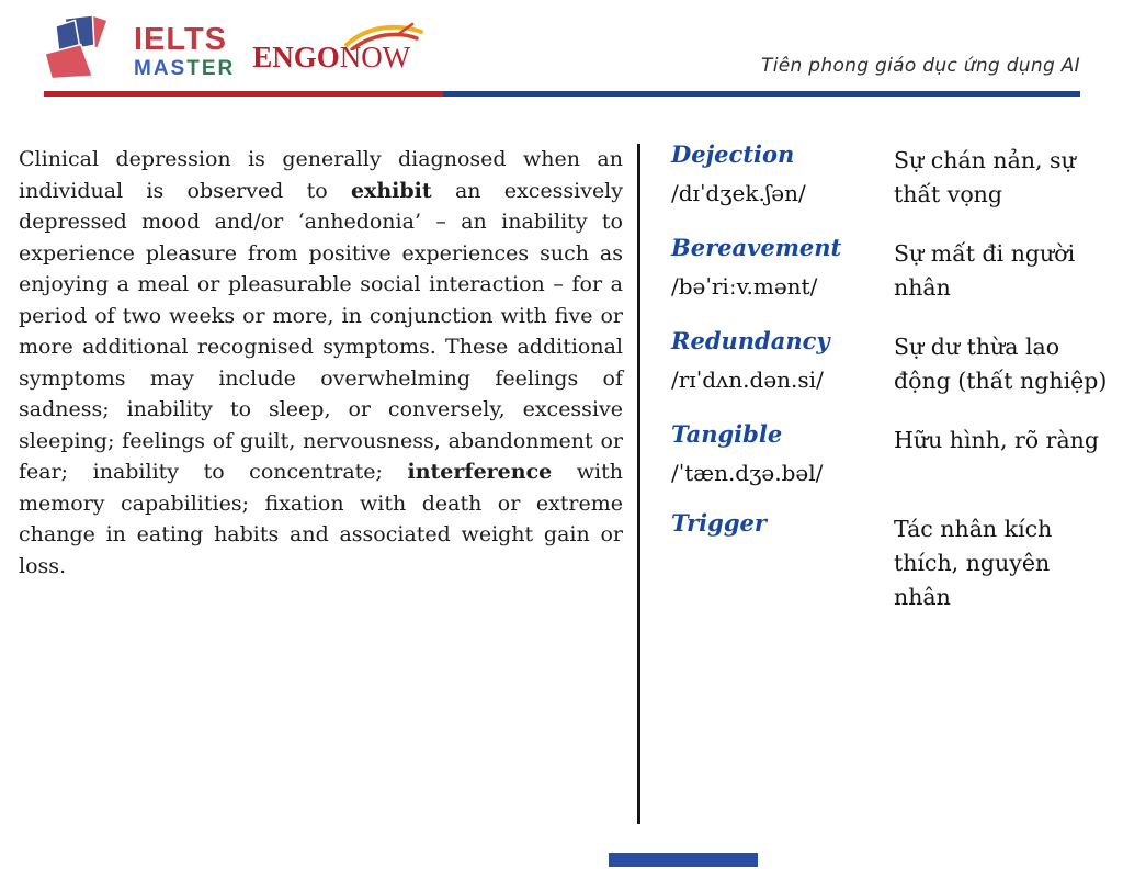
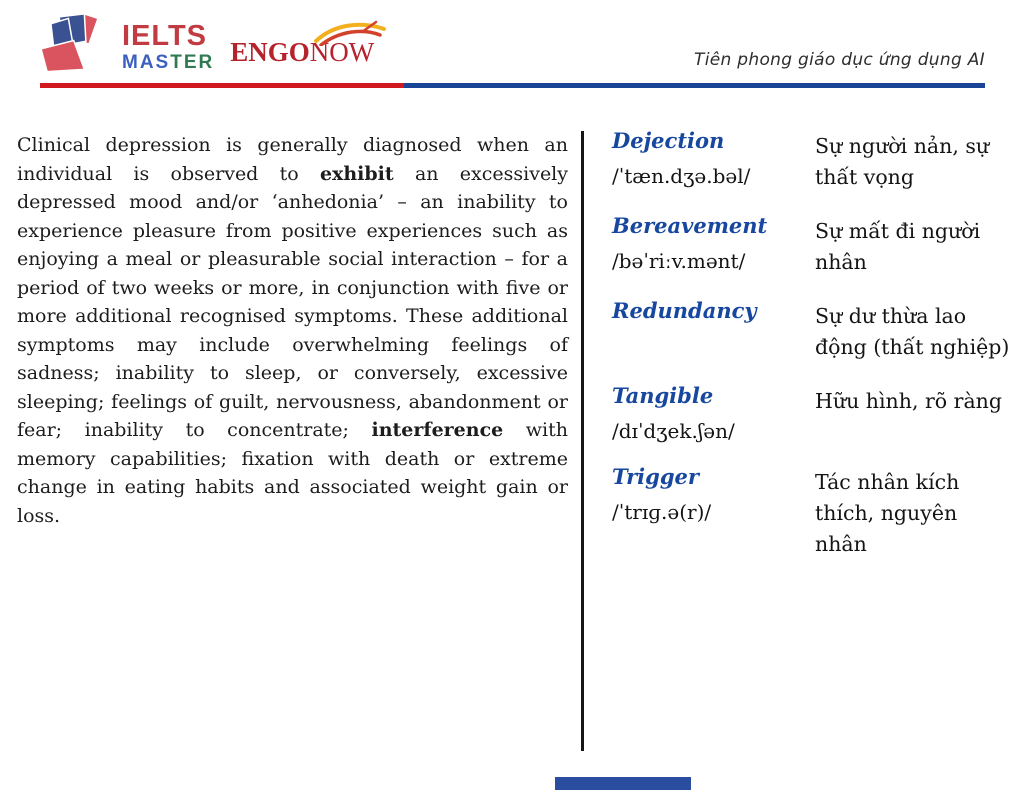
  IELTS
  MASTER
  ENGONOW
  Tiên phong giáo dục ứng dụng AI
  Clinical depression is generally diagnosed when an individual is observed to exhibit an excessively depressed mood and/or ‘anhedonia’ – an inability to experience pleasure from positive experiences such as enjoying a meal or pleasurable social interaction – for a period of two weeks or more, in conjunction with five or more additional recognised symptoms. These additional symptoms may include overwhelming feelings of sadness; inability to sleep, or conversely, excessive sleeping; feelings of guilt, nervousness, abandonment or fear; inability to concentrate; interference with memory capabilities; fixation with death or extreme change in eating habits and associated weight gain or loss.
  Dejection
- /dɪˈdʒek.ʃən/
+ /ˈtæn.dʒə.bəl/
- Sự chán nản, sự thất vọng
+ Sự người nản, sự thất vọng
  Bereavement
  /bəˈriːv.mənt/
  Sự mất đi người nhân
  Redundancy
- /rɪˈdʌn.dən.si/
  Sự dư thừa lao động (thất nghiệp)
  Tangible
- /ˈtæn.dʒə.bəl/
+ /dɪˈdʒek.ʃən/
  Hữu hình, rõ ràng
  Trigger
+ /ˈtrɪɡ.ə(r)/
  Tác nhân kích thích, nguyên nhân
